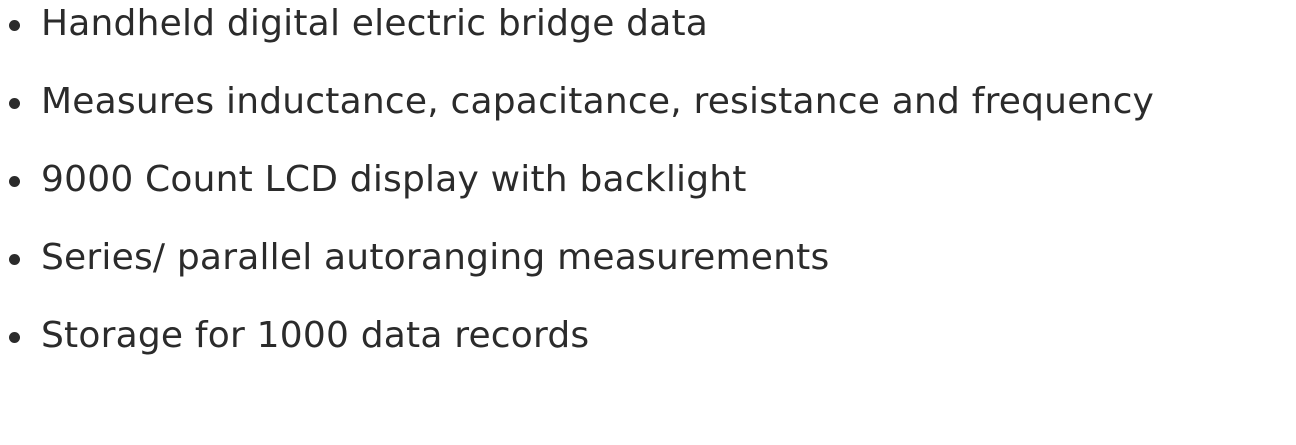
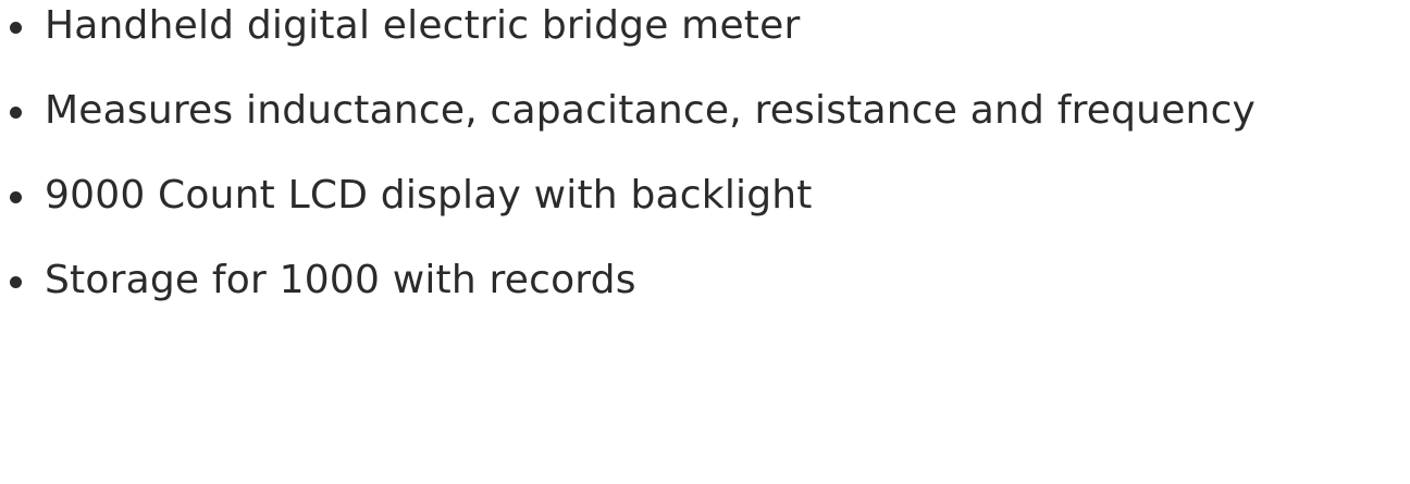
- Handheld digital electric bridge data
+ Handheld digital electric bridge meter
  Measures inductance, capacitance, resistance and frequency
  9000 Count LCD display with backlight
- Series/ parallel autoranging measurements
- Storage for 1000 data records
+ Storage for 1000 with records
